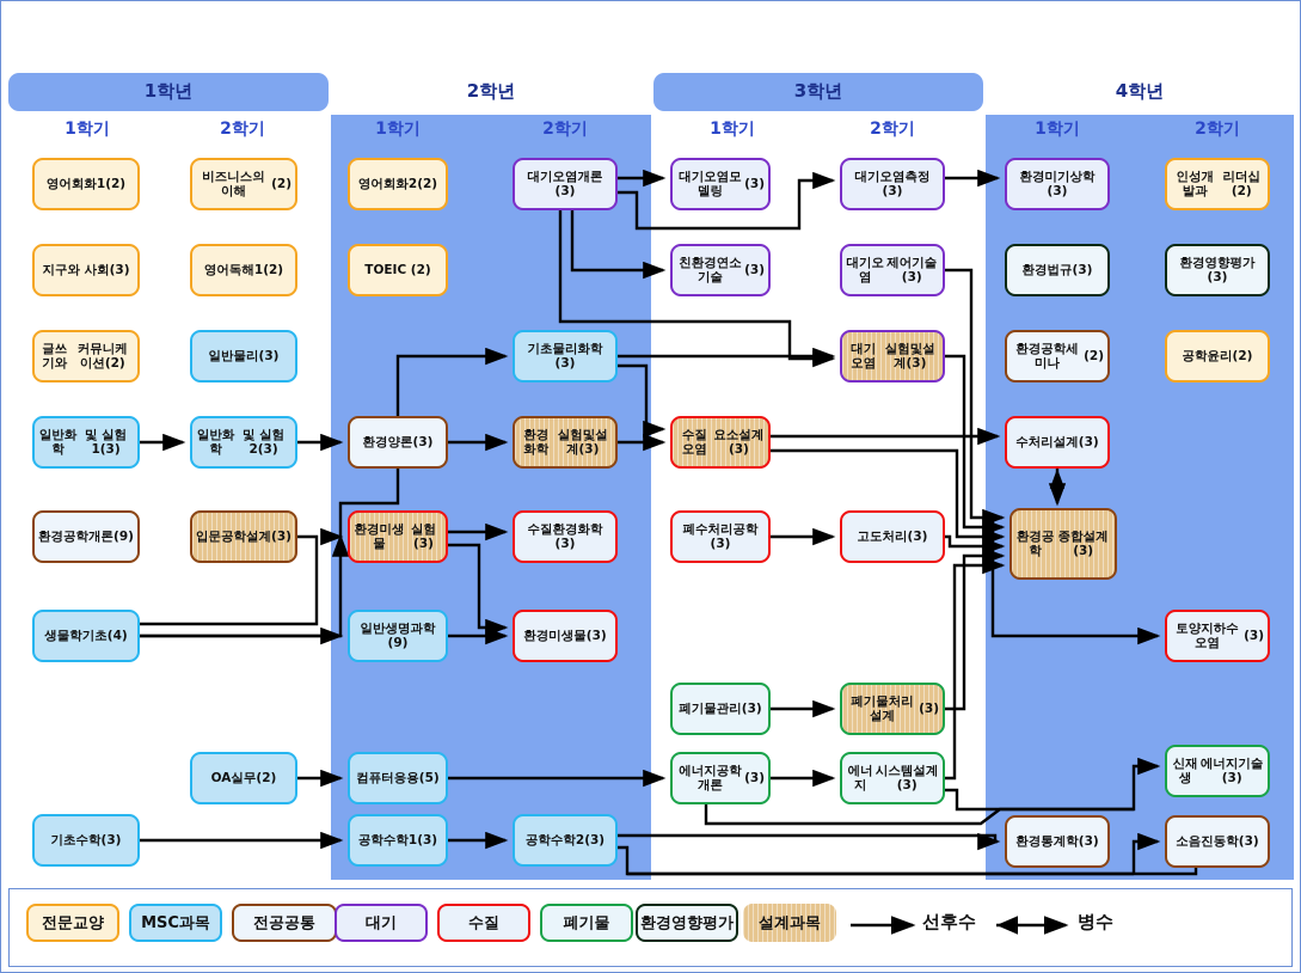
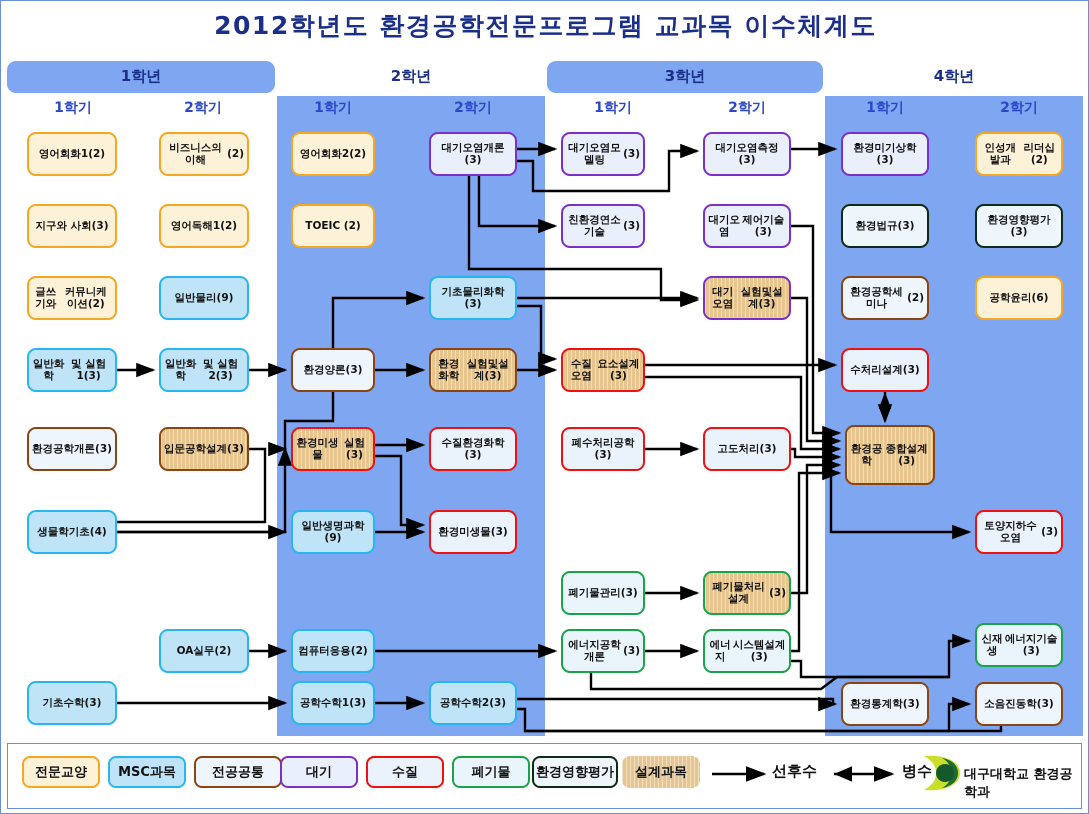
+ 2012학년도 환경공학전문프로그램 교과목 이수체계도
  1학년
  2학년
  3학년
  4학년
  1학기
  2학기
  1학기
  2학기
  1학기
  2학기
  1학기
  2학기
  영어회화1(2)
  비즈니스의 이해
  (2)
  지구와 사회(3)
  영어독해1(2)
  글쓰기와
  커뮤니케이션(2)
- 일반물리(3)
+ 일반물리(9)
  일반화학
  및 실험1(3)
  일반화학
  및 실험2(3)
- 환경공학개론(9)
+ 환경공학개론(3)
  입문공학설계(3)
  생물학기초(4)
  OA실무(2)
  기초수학(3)
  영어회화2(2)
  TOEIC (2)
  대기오염개론(3)
  기초물리화학(3)
  환경양론(3)
  환경화학
  실험및설계(3)
  환경미생물
  실험(3)
  수질환경화학(3)
  일반생명과학(9)
  환경미생물(3)
- 컴퓨터응용(5)
+ 컴퓨터응용(2)
  공학수학1(3)
  공학수학2(3)
  대기오염모델링
  (3)
  대기오염측정(3)
  친환경연소기술
  (3)
  대기오염
  제어기술(3)
  대기오염
  실험및설계(3)
  수질오염
  요소설계(3)
  폐수처리공학(3)
  고도처리(3)
  폐기물관리(3)
  폐기물처리설계
  (3)
  에너지공학개론
  (3)
  에너지
  시스템설계(3)
  환경미기상학(3)
  인성개발과
  리더십(2)
  환경법규(3)
  환경영향평가(3)
  환경공학세미나
  (2)
- 공학윤리(2)
+ 공학윤리(6)
  수처리설계(3)
  환경공학
  종합설계(3)
  토양지하수오염
  (3)
  신재생
  에너지기술(3)
  환경통계학(3)
  소음진동학(3)
  전문교양
  MSC과목
  전공공통
  대기
  수질
  폐기물
  환경영향평가
  설계과목
  선후수
  병수
+ 대구대학교 환경공학과
